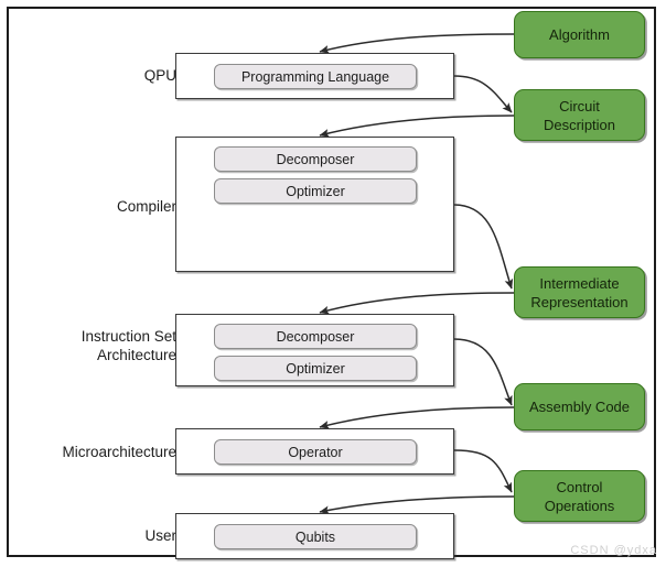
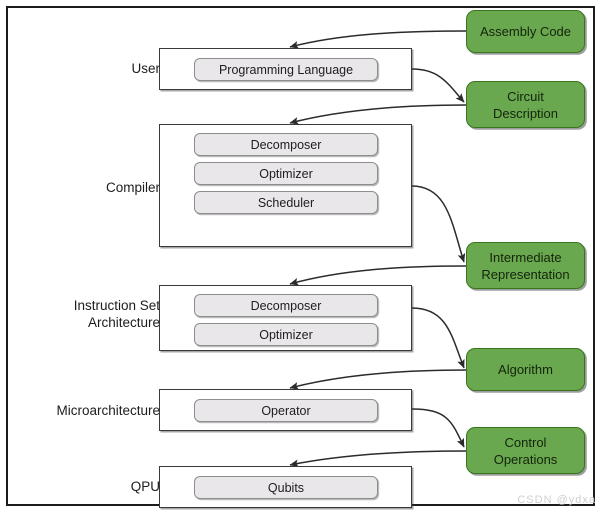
- QPU
+ User
  Compiler
  Instruction Se
  Architecture
  Microarchitecture
- User
+ QPU
  Programming Language
  Decomposer
  Optimizer
+ Scheduler
  Decomposer
  Optimizer
  Operator
  Qubits
- Algorithm
+ Assembly Code
  Circuit
  Description
  Intermediate
  Representation
- Assembly Code
+ Algorithm
  Control
  Operations
  CSDN @ydxa
